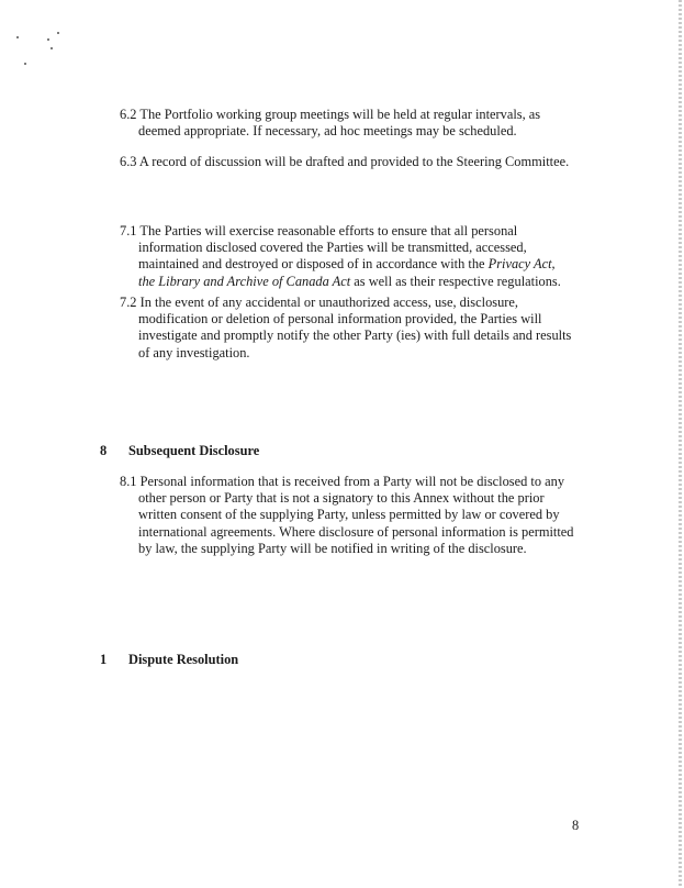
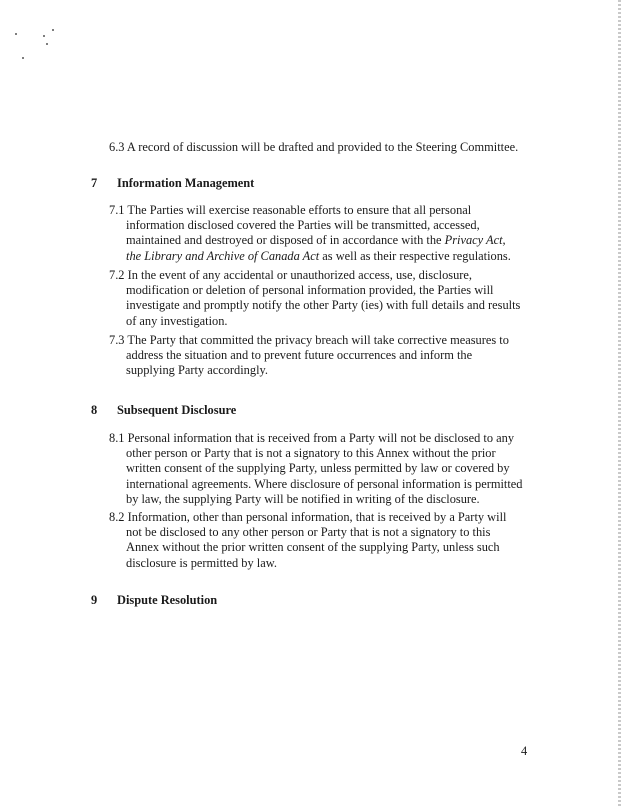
- 6.2 The Portfolio working group meetings will be held at regular intervals, as deemed appropriate. If necessary, ad hoc meetings may be scheduled.
  6.3 A record of discussion will be drafted and provided to the Steering Committee.
+ 7 Information Management
  7.1 The Parties will exercise reasonable efforts to ensure that all personal information disclosed covered the Parties will be transmitted, accessed, maintained and destroyed or disposed of in accordance with the Privacy Act, the Library and Archive of Canada Act as well as their respective regulations.
  7.2 In the event of any accidental or unauthorized access, use, disclosure, modification or deletion of personal information provided, the Parties will investigate and promptly notify the other Party (ies) with full details and results of any investigation.
+ 7.3 The Party that committed the privacy breach will take corrective measures to address the situation and to prevent future occurrences and inform the supplying Party accordingly.
  8 Subsequent Disclosure
  8.1 Personal information that is received from a Party will not be disclosed to any other person or Party that is not a signatory to this Annex without the prior written consent of the supplying Party, unless permitted by law or covered by international agreements. Where disclosure of personal information is permitted by law, the supplying Party will be notified in writing of the disclosure.
+ 8.2 Information, other than personal information, that is received by a Party will not be disclosed to any other person or Party that is not a signatory to this Annex without the prior written consent of the supplying Party, unless such disclosure is permitted by law.
- 1 Dispute Resolution
+ 9 Dispute Resolution
- 8
+ 4
